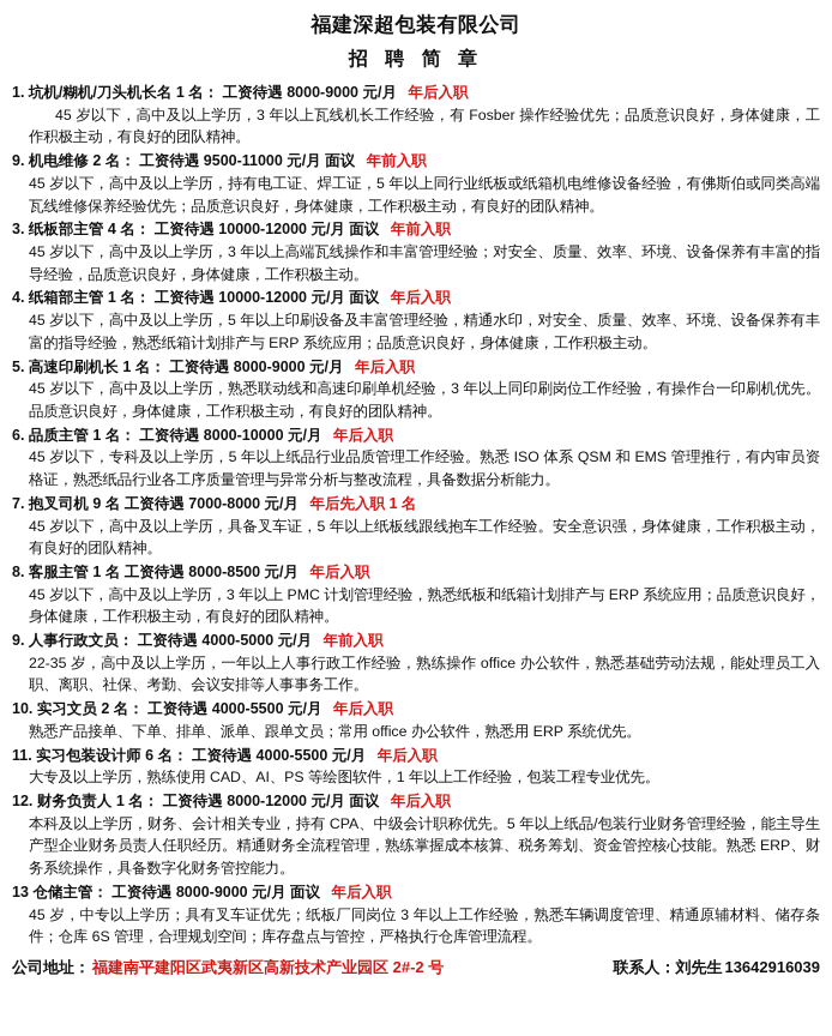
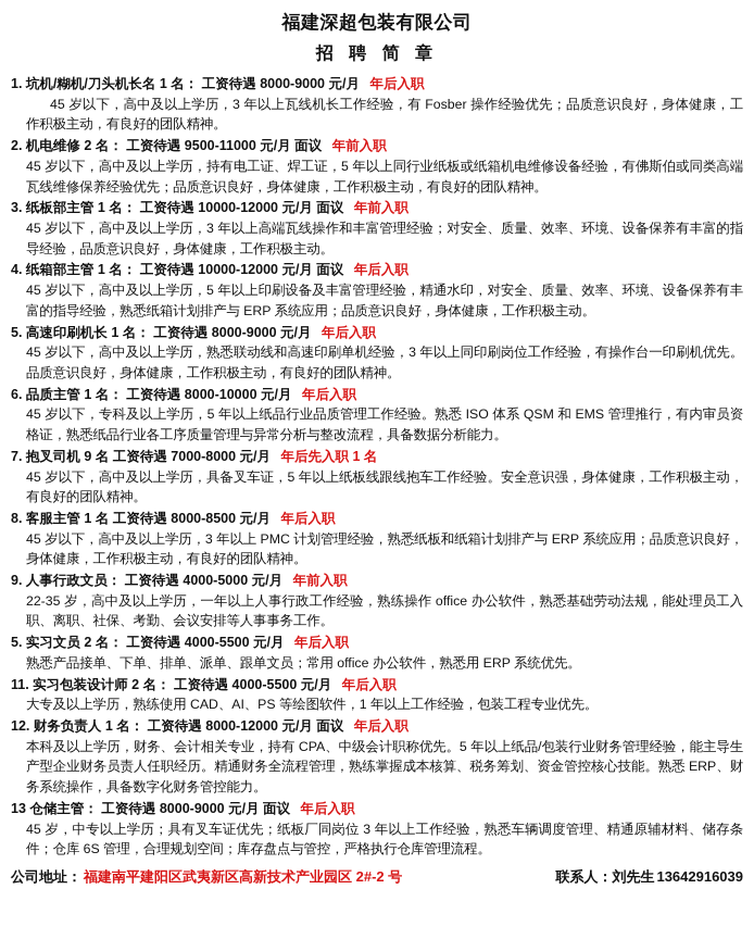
  福建深超包装有限公司
  招 聘 简 章
  1. 坑机/糊机/刀头机长名 1 名： 工资待遇 8000-9000 元/月 年后入职
  45 岁以下，高中及以上学历，3 年以上瓦线机长工作经验，有 Fosber 操作经验优先；品质意识良好，身体健康，工作积极主动，有良好的团队精神。
- 9. 机电维修 2 名： 工资待遇 9500-11000 元/月 面议 年前入职
+ 2. 机电维修 2 名： 工资待遇 9500-11000 元/月 面议 年前入职
  45 岁以下，高中及以上学历，持有电工证、焊工证，5 年以上同行业纸板或纸箱机电维修设备经验，有佛斯伯或同类高端瓦线维修保养经验优先；品质意识良好，身体健康，工作积极主动，有良好的团队精神。
- 3. 纸板部主管 4 名： 工资待遇 10000-12000 元/月 面议 年前入职
+ 3. 纸板部主管 1 名： 工资待遇 10000-12000 元/月 面议 年前入职
  45 岁以下，高中及以上学历，3 年以上高端瓦线操作和丰富管理经验；对安全、质量、效率、环境、设备保养有丰富的指导经验，品质意识良好，身体健康，工作积极主动。
  4. 纸箱部主管 1 名： 工资待遇 10000-12000 元/月 面议 年后入职
  45 岁以下，高中及以上学历，5 年以上印刷设备及丰富管理经验，精通水印，对安全、质量、效率、环境、设备保养有丰富的指导经验，熟悉纸箱计划排产与 ERP 系统应用；品质意识良好，身体健康，工作积极主动。
  5. 高速印刷机长 1 名： 工资待遇 8000-9000 元/月 年后入职
  45 岁以下，高中及以上学历，熟悉联动线和高速印刷单机经验，3 年以上同印刷岗位工作经验，有操作台一印刷机优先。品质意识良好，身体健康，工作积极主动，有良好的团队精神。
  6. 品质主管 1 名： 工资待遇 8000-10000 元/月 年后入职
  45 岁以下，专科及以上学历，5 年以上纸品行业品质管理工作经验。熟悉 ISO 体系 QSM 和 EMS 管理推行，有内审员资格证，熟悉纸品行业各工序质量管理与异常分析与整改流程，具备数据分析能力。
  7. 抱叉司机 9 名 工资待遇 7000-8000 元/月 年后先入职 1 名
  45 岁以下，高中及以上学历，具备叉车证，5 年以上纸板线跟线抱车工作经验。安全意识强，身体健康，工作积极主动，有良好的团队精神。
  8. 客服主管 1 名 工资待遇 8000-8500 元/月 年后入职
  45 岁以下，高中及以上学历，3 年以上 PMC 计划管理经验，熟悉纸板和纸箱计划排产与 ERP 系统应用；品质意识良好，身体健康，工作积极主动，有良好的团队精神。
  9. 人事行政文员： 工资待遇 4000-5000 元/月 年前入职
  22-35 岁，高中及以上学历，一年以上人事行政工作经验，熟练操作 office 办公软件，熟悉基础劳动法规，能处理员工入职、离职、社保、考勤、会议安排等人事事务工作。
- 10. 实习文员 2 名： 工资待遇 4000-5500 元/月 年后入职
+ 5. 实习文员 2 名： 工资待遇 4000-5500 元/月 年后入职
  熟悉产品接单、下单、排单、派单、跟单文员；常用 office 办公软件，熟悉用 ERP 系统优先。
- 11. 实习包装设计师 6 名： 工资待遇 4000-5500 元/月 年后入职
+ 11. 实习包装设计师 2 名： 工资待遇 4000-5500 元/月 年后入职
  大专及以上学历，熟练使用 CAD、AI、PS 等绘图软件，1 年以上工作经验，包装工程专业优先。
  12. 财务负责人 1 名： 工资待遇 8000-12000 元/月 面议 年后入职
  本科及以上学历，财务、会计相关专业，持有 CPA、中级会计职称优先。5 年以上纸品/包装行业财务管理经验，能主导生产型企业财务员责人任职经历。精通财务全流程管理，熟练掌握成本核算、税务筹划、资金管控核心技能。熟悉 ERP、财务系统操作，具备数字化财务管控能力。
  13 仓储主管： 工资待遇 8000-9000 元/月 面议 年后入职
  45 岁，中专以上学历；具有叉车证优先；纸板厂同岗位 3 年以上工作经验，熟悉车辆调度管理、精通原辅材料、储存条件；仓库 6S 管理，合理规划空间；库存盘点与管控，严格执行仓库管理流程。
  公司地址：
  福建南平建阳区武夷新区高新技术产业园区 2#-2 号
  联系人：刘先生
  13642916039
